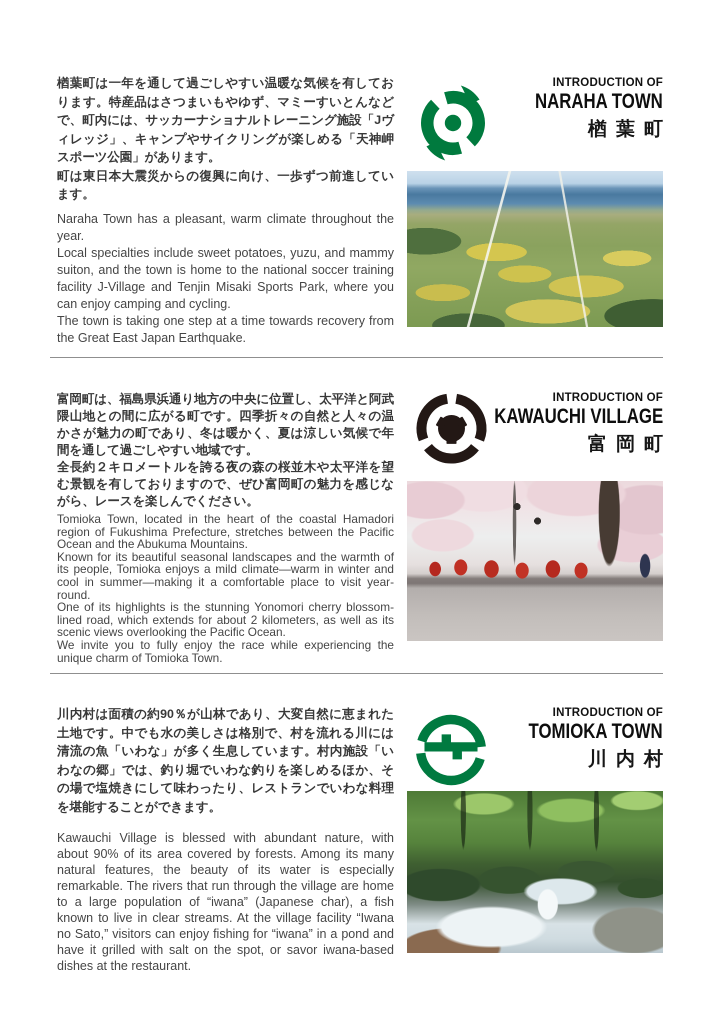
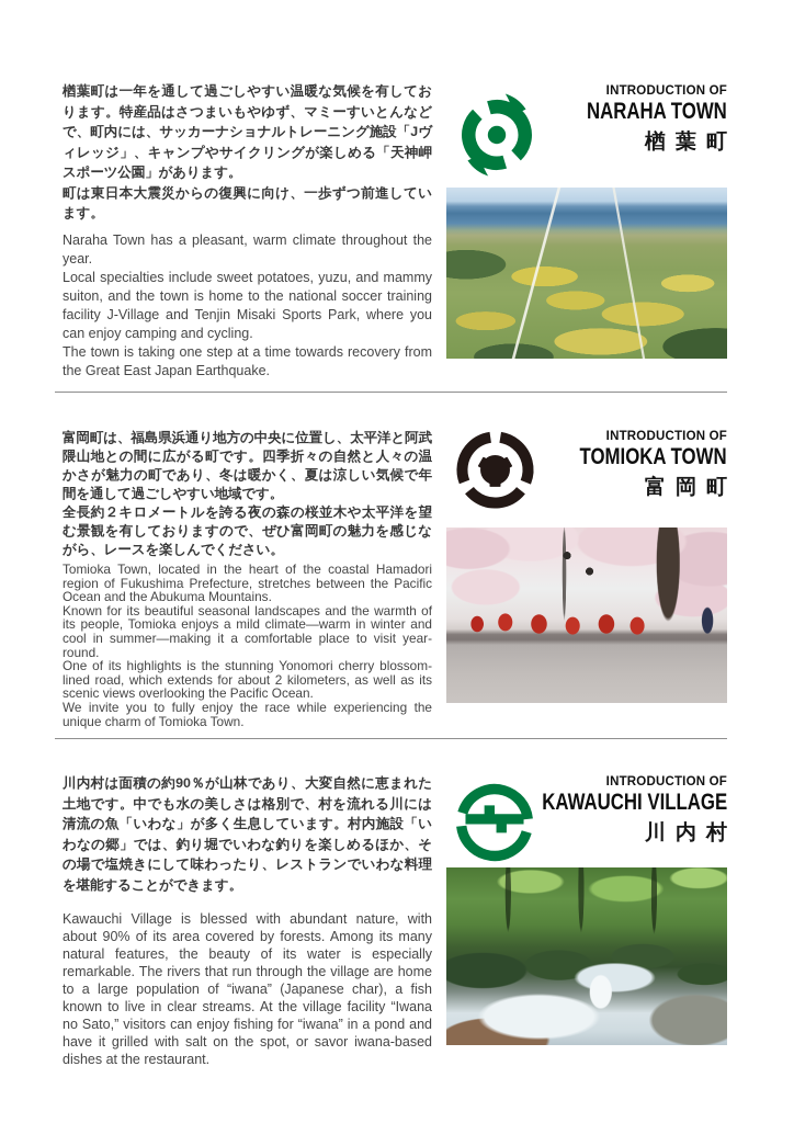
  楢葉町は一年を通して過ごしやすい温暖な気候を有しております。特産品はさつまいもやゆず、マミーすいとんなどで、町内には、サッカーナショナルトレーニング施設「Jヴィレッジ」、キャンプやサイクリングが楽しめる「天神岬スポーツ公園」があります。
  町は東日本大震災からの復興に向け、一歩ずつ前進しています。
  Naraha Town has a pleasant, warm climate throughout the year.
  Local specialties include sweet potatoes, yuzu, and mammy suiton, and the town is home to the national soccer training facility J-Village and Tenjin Misaki Sports Park, where you can enjoy camping and cycling.
  The town is taking one step at a time towards recovery from the Great East Japan Earthquake.
  INTRODUCTION OF
  NARAHA TOWN
  楢葉町
  富岡町は、福島県浜通り地方の中央に位置し、太平洋と阿武隈山地との間に広がる町です。四季折々の自然と人々の温かさが魅力の町であり、冬は暖かく、夏は涼しい気候で年間を通して過ごしやすい地域です。
  全長約２キロメートルを誇る夜の森の桜並木や太平洋を望む景観を有しておりますので、ぜひ富岡町の魅力を感じながら、レースを楽しんでください。
  Tomioka Town, located in the heart of the coastal Hamadori region of Fukushima Prefecture, stretches between the Pacific Ocean and the Abukuma Mountains.
  Known for its beautiful seasonal landscapes and the warmth of its people, Tomioka enjoys a mild climate—warm in winter and cool in summer—making it a comfortable place to visit year-round.
  One of its highlights is the stunning Yonomori cherry blossom-lined road, which extends for about 2 kilometers, as well as its scenic views overlooking the Pacific Ocean.
  We invite you to fully enjoy the race while experiencing the unique charm of Tomioka Town.
  INTRODUCTION OF
- KAWAUCHI VILLAGE
+ TOMIOKA TOWN
  富岡町
  川内村は面積の約90％が山林であり、大変自然に恵まれた土地です。中でも水の美しさは格別で、村を流れる川には清流の魚「いわな」が多く生息しています。村内施設「いわなの郷」では、釣り堀でいわな釣りを楽しめるほか、その場で塩焼きにして味わったり、レストランでいわな料理を堪能することができます。
  Kawauchi Village is blessed with abundant nature, with about 90% of its area covered by forests. Among its many natural features, the beauty of its water is especially remarkable. The rivers that run through the village are home to a large population of “iwana” (Japanese char), a fish known to live in clear streams. At the village facility “Iwana no Sato,” visitors can enjoy fishing for “iwana” in a pond and have it grilled with salt on the spot, or savor iwana-based dishes at the restaurant.
  INTRODUCTION OF
- TOMIOKA TOWN
+ KAWAUCHI VILLAGE
  川内村
